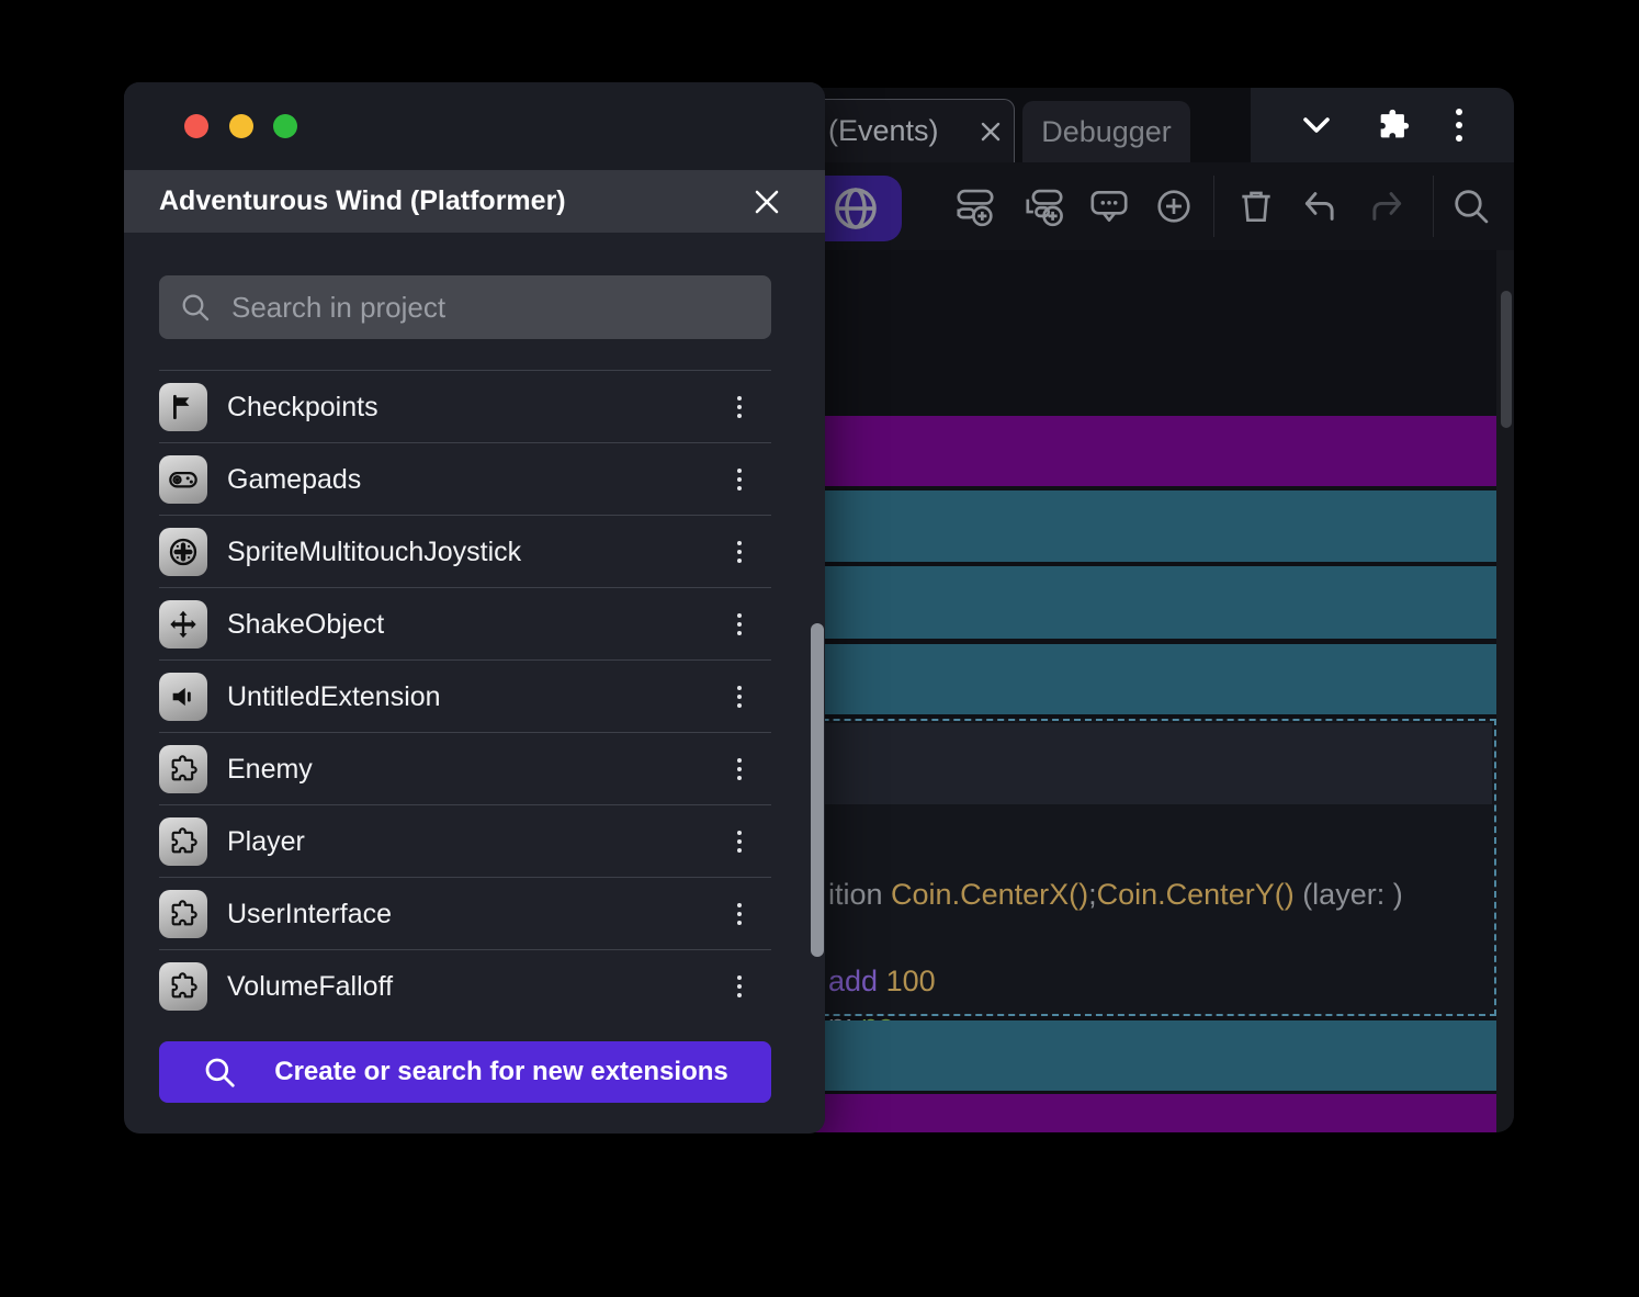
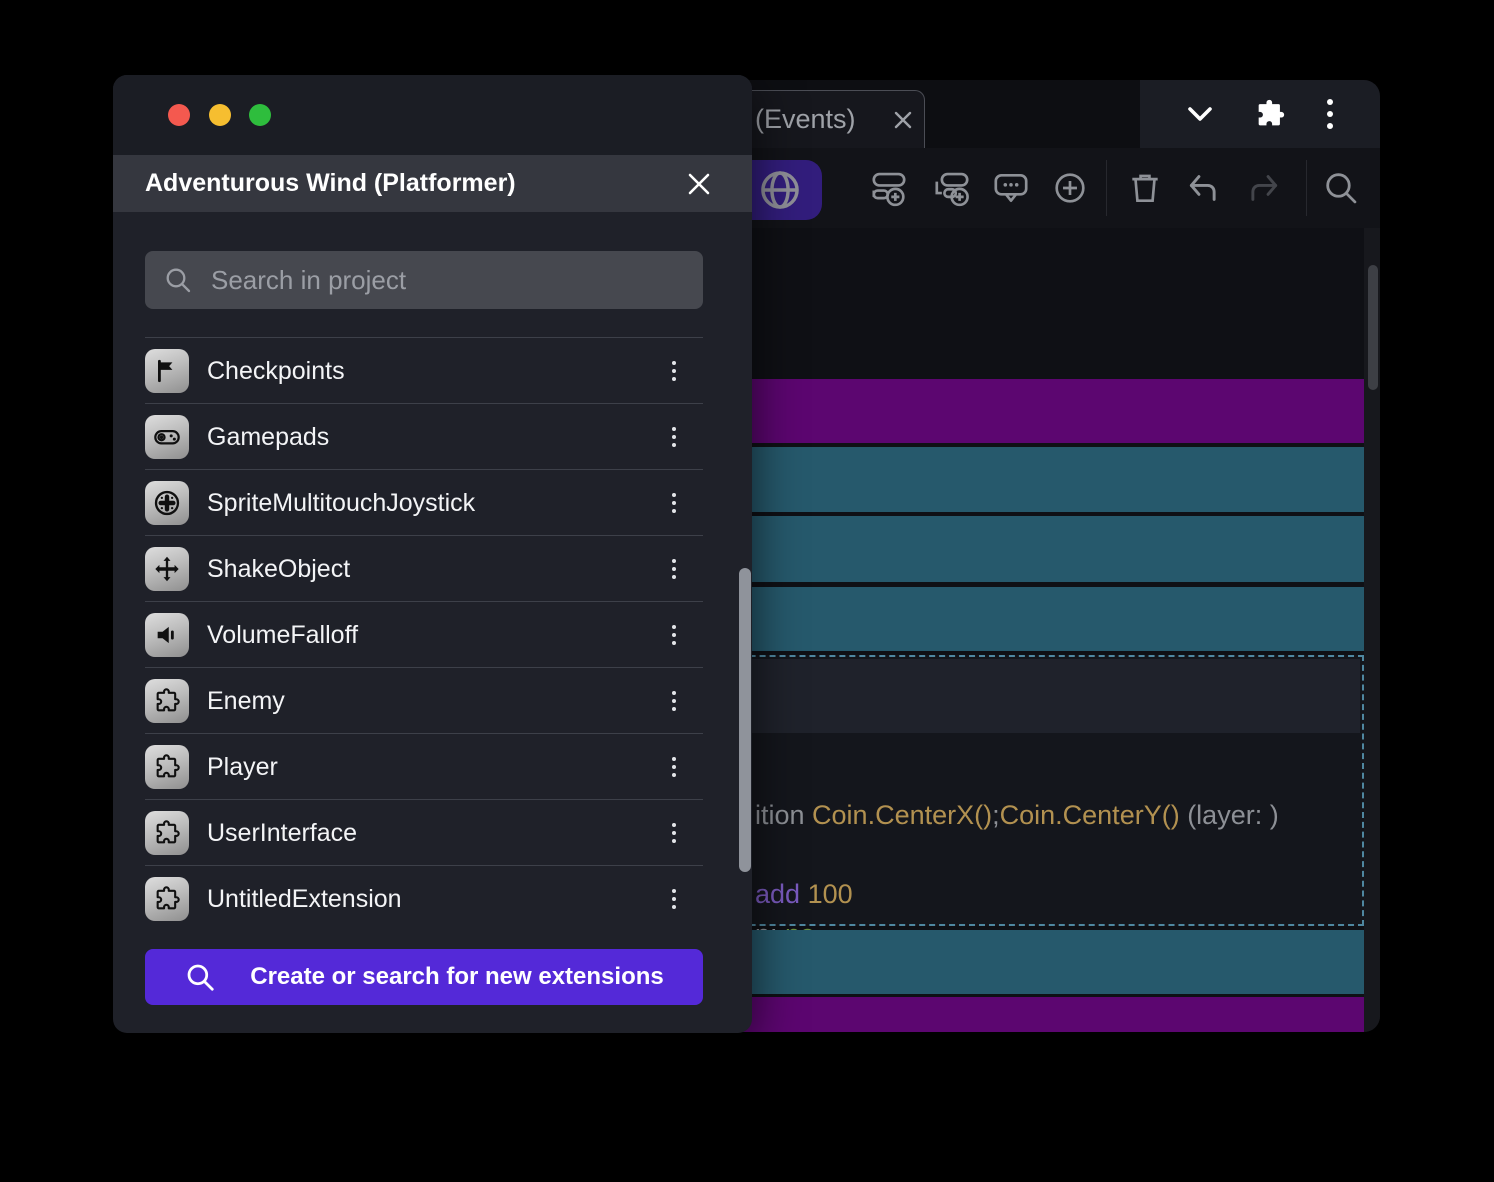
  (Events)
- Debugger
  ition Coin.CenterX();Coin.CenterY() (layer: )
  add 100
  Adventurous Wind (Platformer)
  Search in project
  Checkpoints
  Gamepads
  SpriteMultitouchJoystick
  ShakeObject
- UntitledExtension
+ VolumeFalloff
  Enemy
  Player
  UserInterface
- VolumeFalloff
+ UntitledExtension
  Create or search for new extensions
